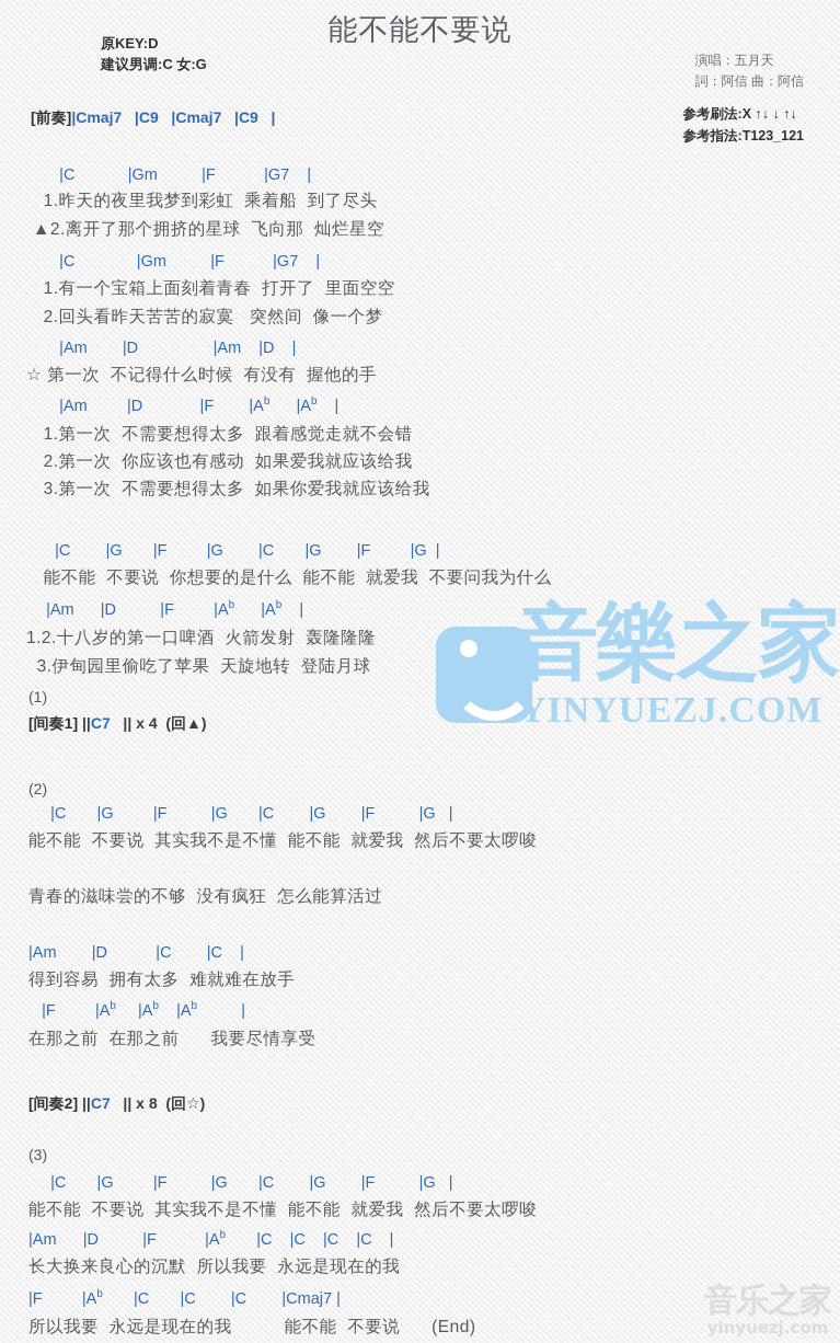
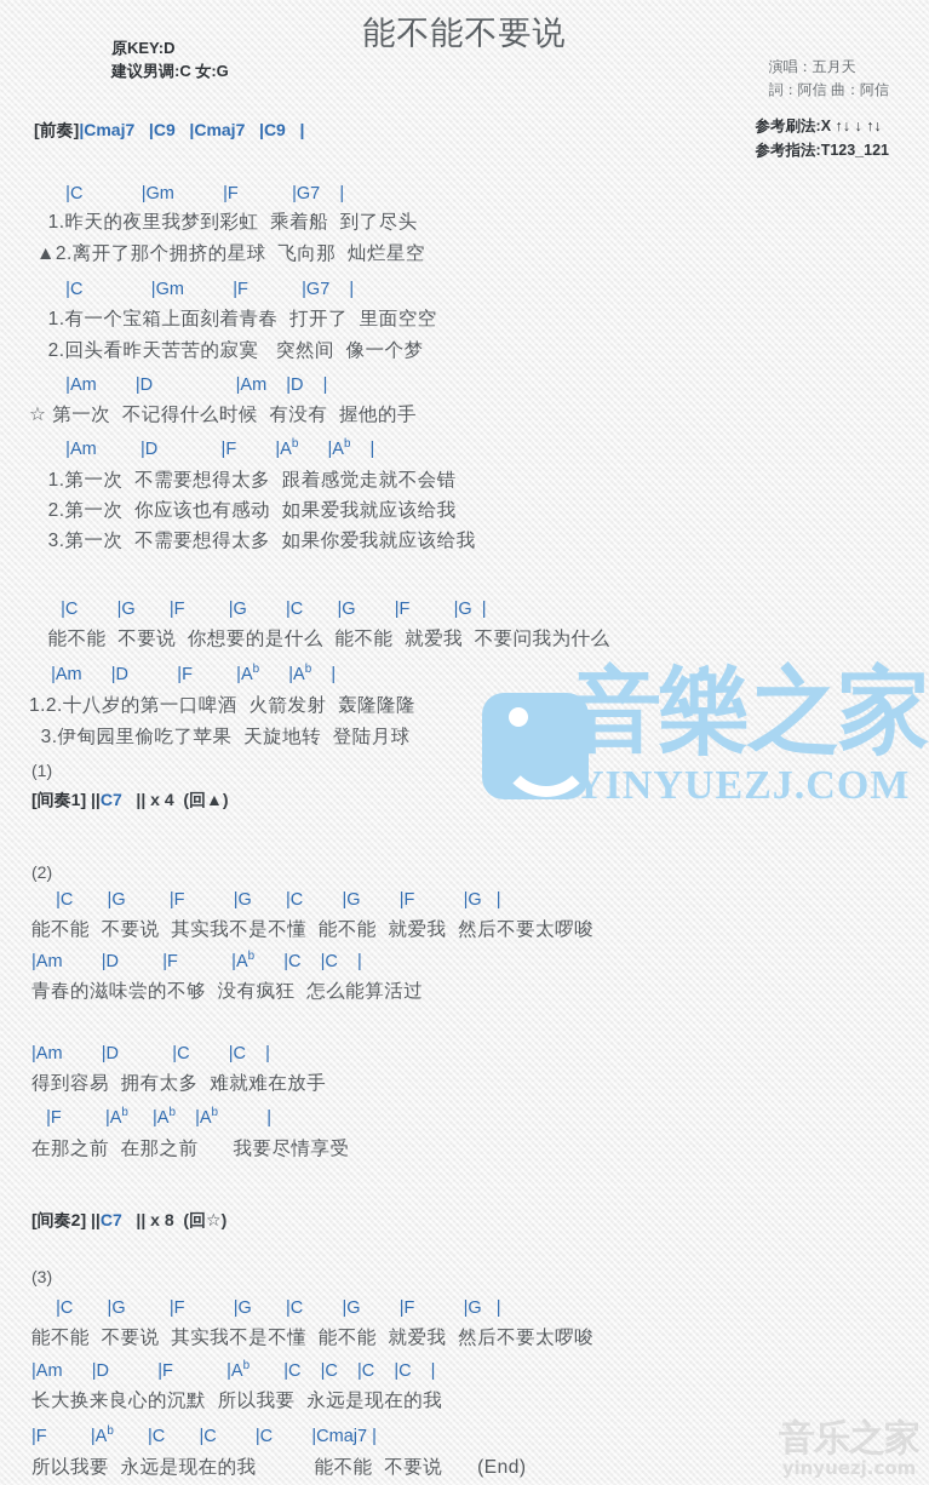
  音樂之家
  YINYUEZJ.COM
  音乐之家
  yinyuezj.com
  能不能不要说
  原KEY:D
  建议男调:C 女:G
  演唱：五月天
  詞：阿信 曲：阿信
  参考刷法:X ↑↓ ↓ ↑↓
  参考指法:T123_121
  [前奏]|Cmaj7 |C9 |Cmaj7 |C9 |
  |C |Gm |F |G7 |
  1.昨天的夜里我梦到彩虹 乘着船 到了尽头
  ▲2.离开了那个拥挤的星球 飞向那 灿烂星空
  |C |Gm |F |G7 |
  1.有一个宝箱上面刻着青春 打开了 里面空空
  2.回头看昨天苦苦的寂寞 突然间 像一个梦
  |Am |D |Am |D |
  ☆ 第一次 不记得什么时候 有没有 握他的手
  |Am |D |F |Ab |Ab |
  1.第一次 不需要想得太多 跟着感觉走就不会错
  2.第一次 你应该也有感动 如果爱我就应该给我
  3.第一次 不需要想得太多 如果你爱我就应该给我
  |C |G |F |G |C |G |F |G |
  能不能 不要说 你想要的是什么 能不能 就爱我 不要问我为什么
  |Am |D |F |Ab |Ab |
  1.2.十八岁的第一口啤酒 火箭发射 轰隆隆隆
  3.伊甸园里偷吃了苹果 天旋地转 登陆月球
  (1)
  [间奏1] ||C7 || x 4 (回▲)
  (2)
  |C |G |F |G |C |G |F |G |
  能不能 不要说 其实我不是不懂 能不能 就爱我 然后不要太啰唆
+ |Am |D |F |Ab |C |C |
  青春的滋味尝的不够 没有疯狂 怎么能算活过
  |Am |D |C |C |
  得到容易 拥有太多 难就难在放手
  |F |Ab |Ab |Ab |
  在那之前 在那之前 我要尽情享受
  [间奏2] ||C7 || x 8 (回☆)
  (3)
  |C |G |F |G |C |G |F |G |
  能不能 不要说 其实我不是不懂 能不能 就爱我 然后不要太啰唆
  |Am |D |F |Ab |C |C |C |C |
  长大换来良心的沉默 所以我要 永远是现在的我
  |F |Ab |C |C |C |Cmaj7 |
  所以我要 永远是现在的我 能不能 不要说 (End)
